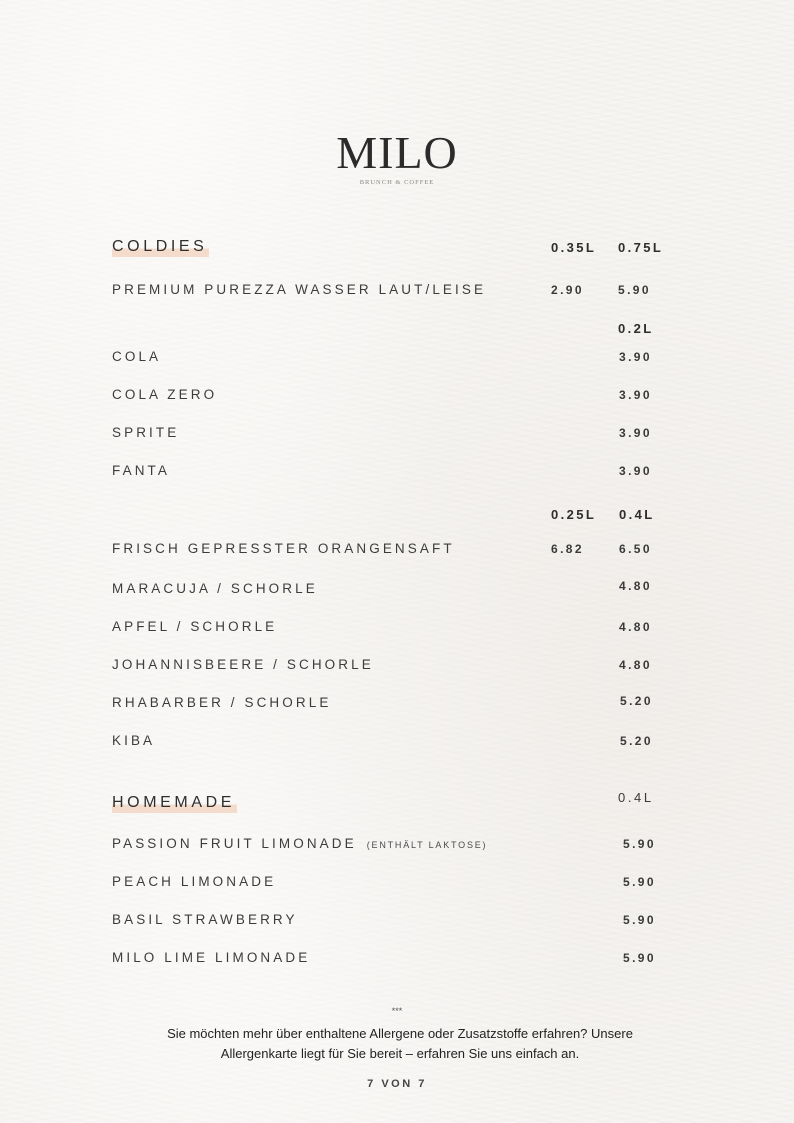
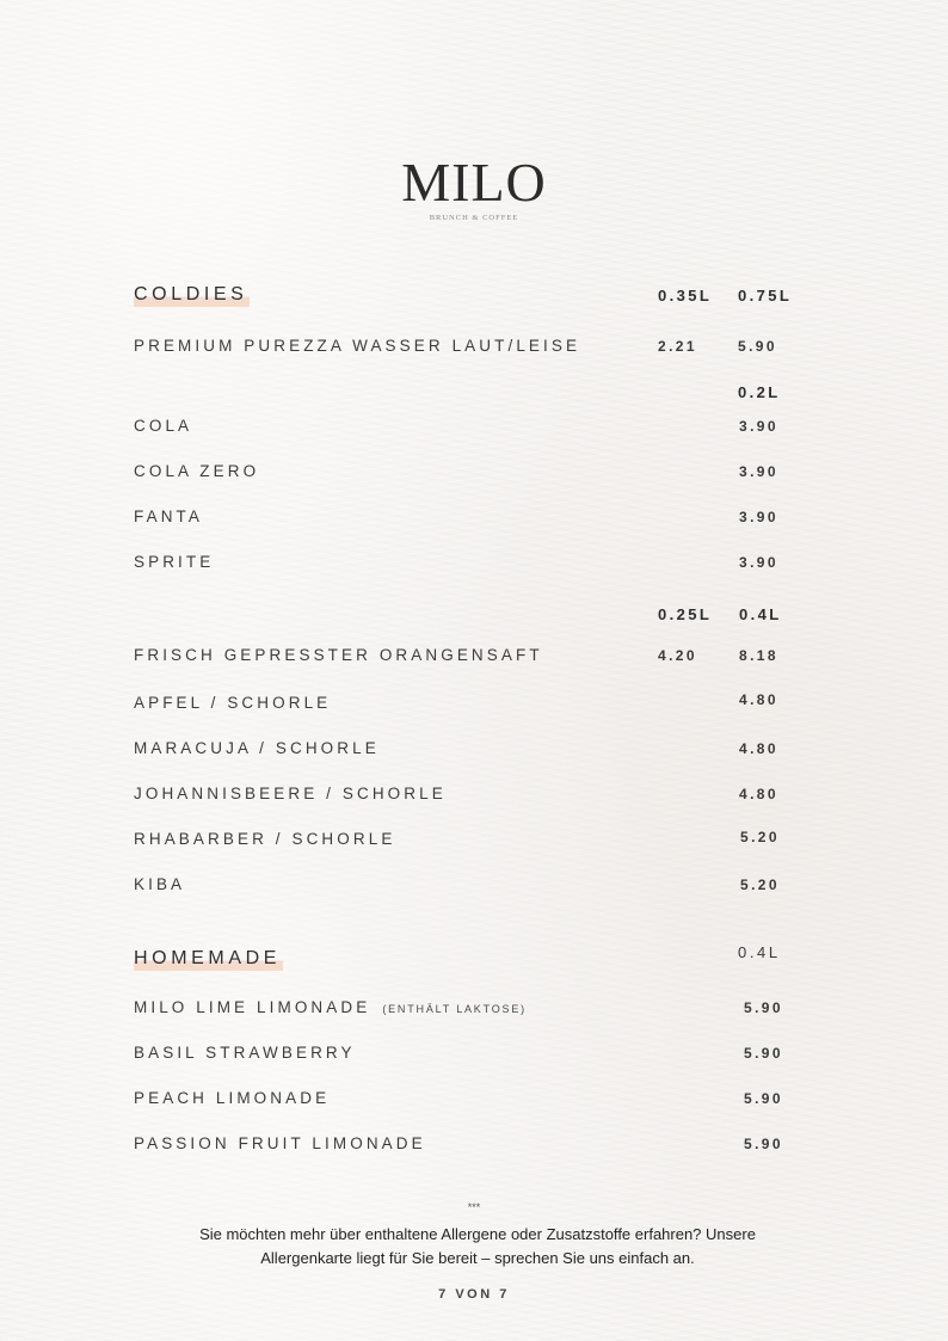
  MILO
  COLDIES
  0.35L
  0.75L
  PREMIUM PUREZZA WASSER LAUT/LEISE
- 2.90
+ 2.21
  5.90
  0.2L
  COLA
  3.90
  COLA ZERO
  3.90
- SPRITE
+ FANTA
  3.90
- FANTA
+ SPRITE
  3.90
  0.25L
  0.4L
  FRISCH GEPRESSTER ORANGENSAFT
- 6.82
+ 4.20
- 6.50
+ 8.18
- MARACUJA / SCHORLE
+ APFEL / SCHORLE
  4.80
- APFEL / SCHORLE
+ MARACUJA / SCHORLE
  4.80
  JOHANNISBEERE / SCHORLE
  4.80
  RHABARBER / SCHORLE
  5.20
  KIBA
  5.20
  HOMEMADE
  0.4L
- PASSION FRUIT LIMONADE (ENTHÄLT LAKTOSE)
+ MILO LIME LIMONADE (ENTHÄLT LAKTOSE)
  5.90
- PEACH LIMONADE
+ BASIL STRAWBERRY
  5.90
- BASIL STRAWBERRY
+ PEACH LIMONADE
  5.90
- MILO LIME LIMONADE
+ PASSION FRUIT LIMONADE
  5.90
  ***
- Sie möchten mehr über enthaltene Allergene oder Zusatzstoffe erfahren? Unsere Allergenkarte liegt für Sie bereit – erfahren Sie uns einfach an.
+ Sie möchten mehr über enthaltene Allergene oder Zusatzstoffe erfahren? Unsere Allergenkarte liegt für Sie bereit – sprechen Sie uns einfach an.
  7 VON 7
